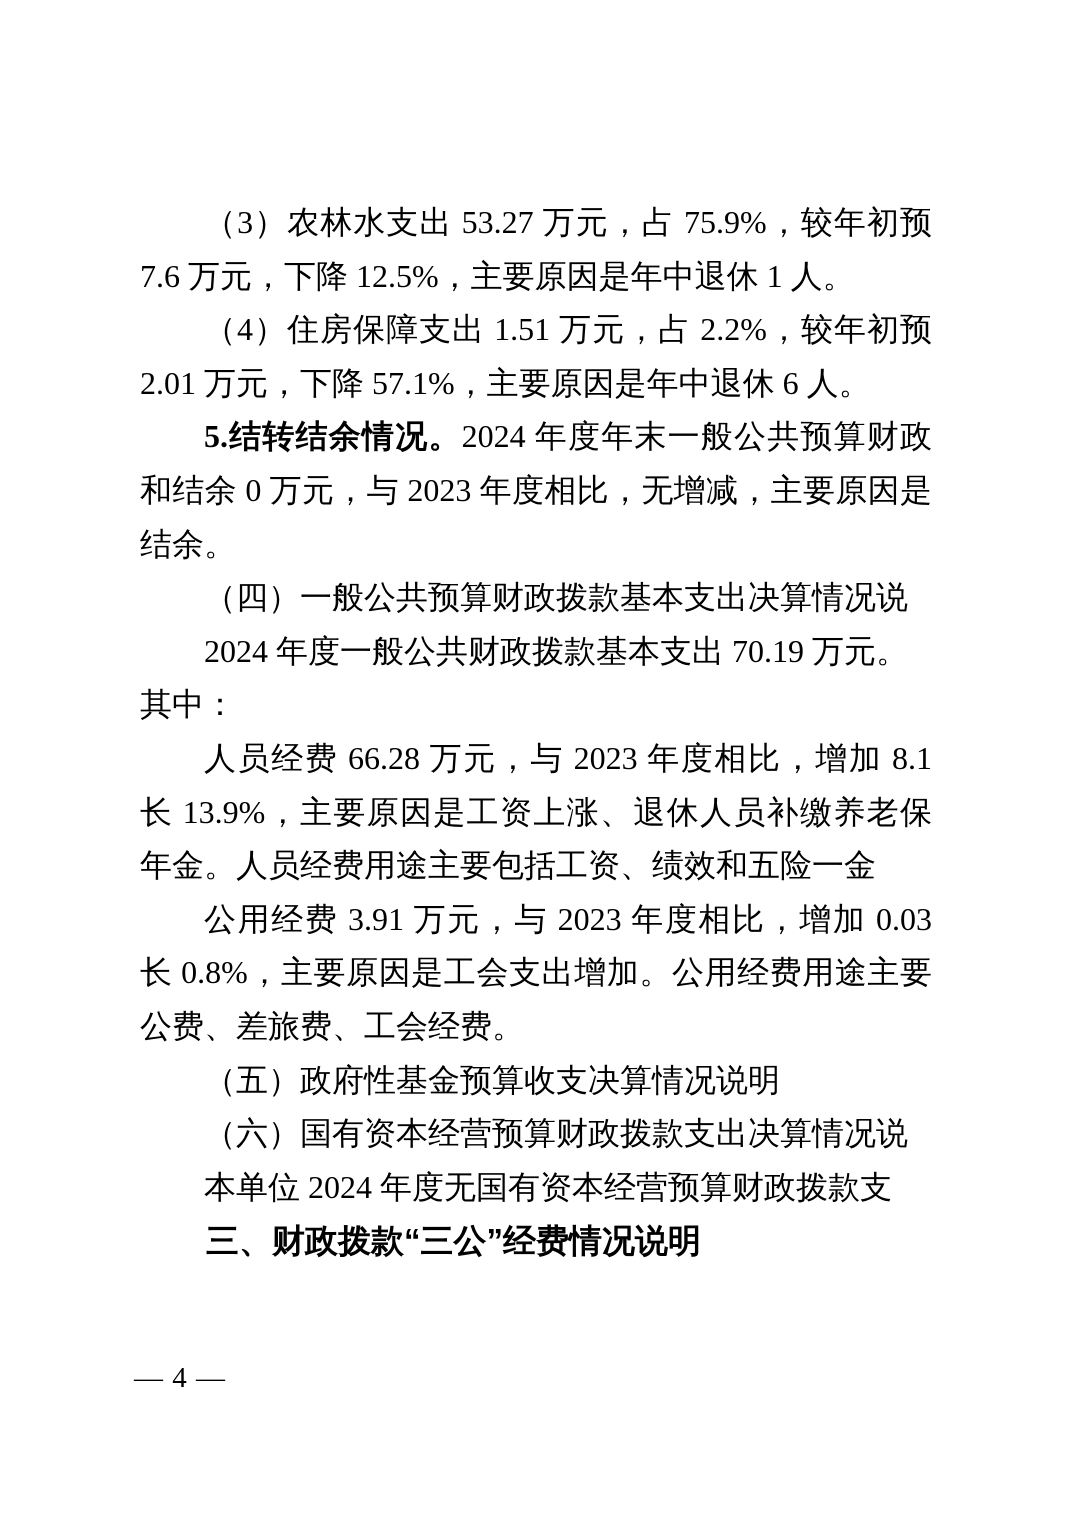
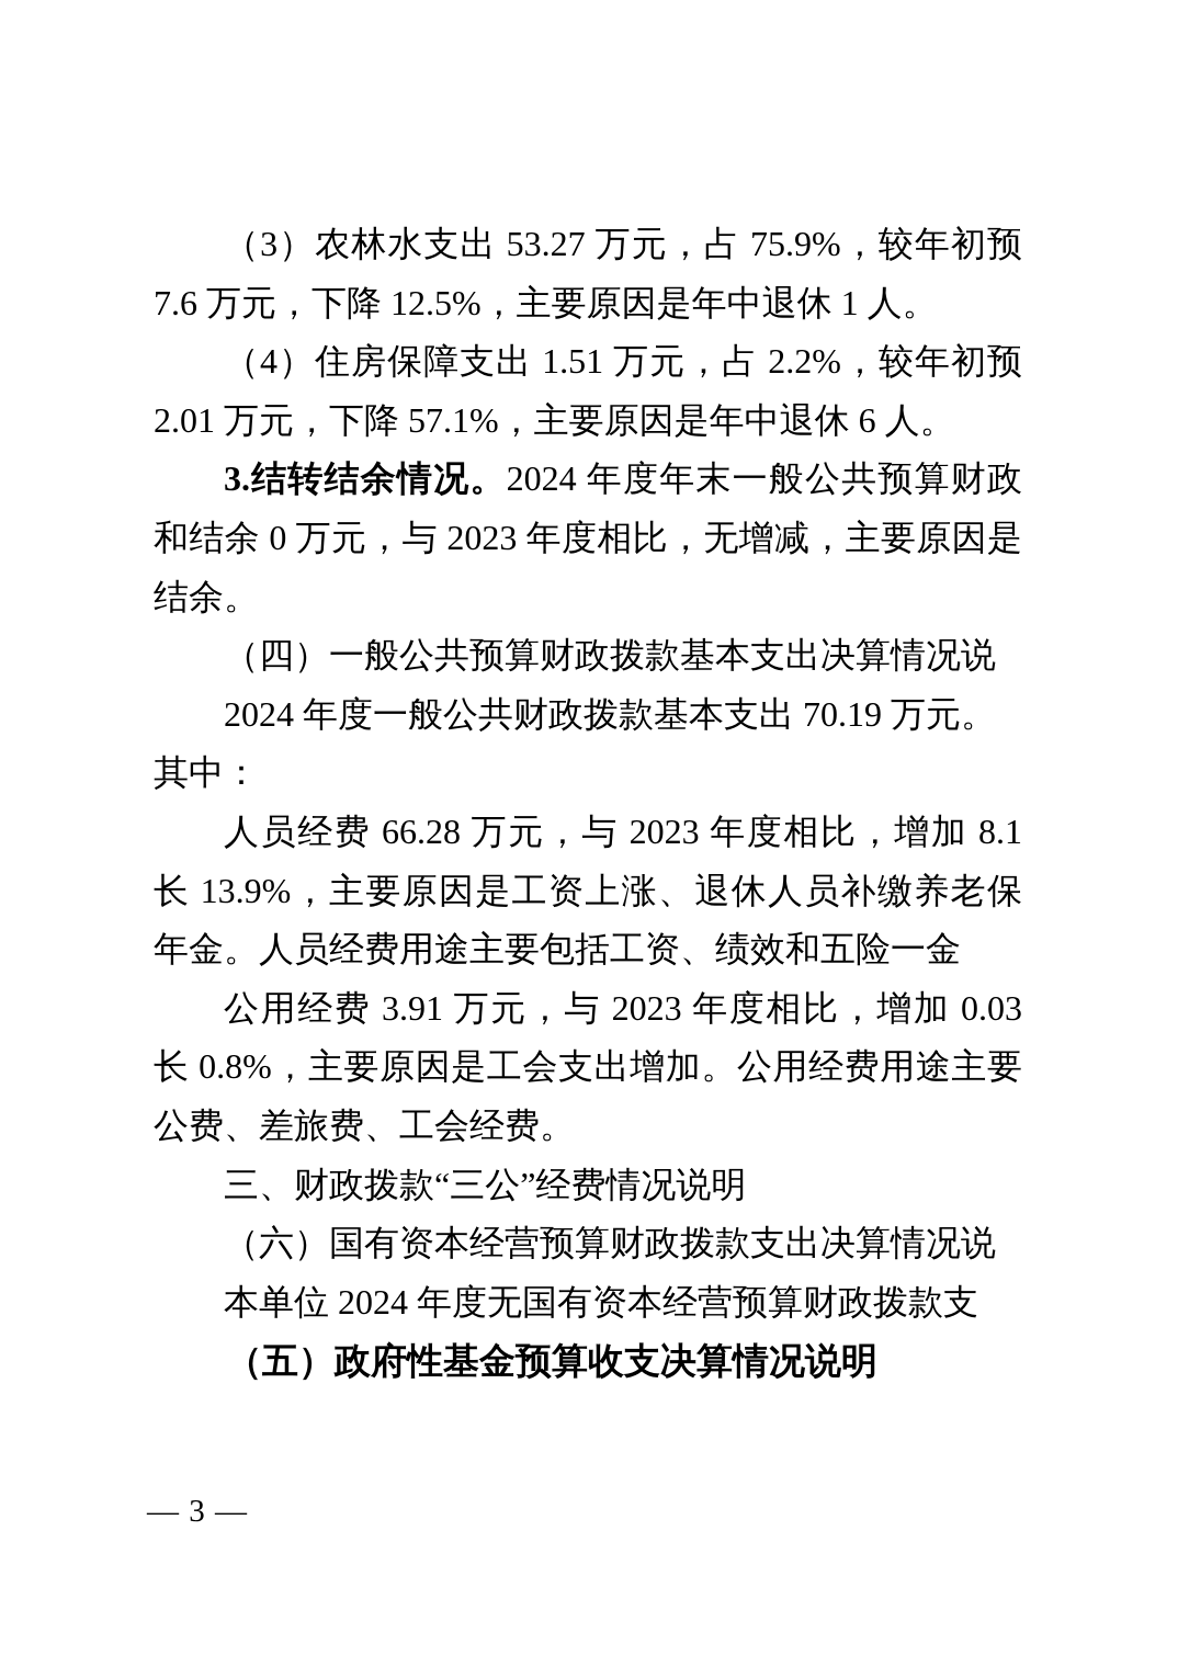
  （3）农林水支出 53.27 万元，占 75.9%，较年初预
  7.6 万元，下降 12.5%，主要原因是年中退休 1 人。
  （4）住房保障支出 1.51 万元，占 2.2%，较年初预
  2.01 万元，下降 57.1%，主要原因是年中退休 6 人。
- 5.结转结余情况。2024 年度年末一般公共预算财政
+ 3.结转结余情况。2024 年度年末一般公共预算财政
  和结余 0 万元，与 2023 年度相比，无增减，主要原因是
  结余。
  （四）一般公共预算财政拨款基本支出决算情况说
  2024 年度一般公共财政拨款基本支出 70.19 万元。
  其中：
  人员经费 66.28 万元，与 2023 年度相比，增加 8.1
  长 13.9%，主要原因是工资上涨、退休人员补缴养老保
  年金。人员经费用途主要包括工资、绩效和五险一金
  公用经费 3.91 万元，与 2023 年度相比，增加 0.03
  长 0.8%，主要原因是工会支出增加。公用经费用途主要
  公费、差旅费、工会经费。
- （五）政府性基金预算收支决算情况说明
+ 三、财政拨款“三公”经费情况说明
  （六）国有资本经营预算财政拨款支出决算情况说
  本单位 2024 年度无国有资本经营预算财政拨款支
- 三、财政拨款“三公”经费情况说明
+ （五）政府性基金预算收支决算情况说明
- — 4 —
+ — 3 —
